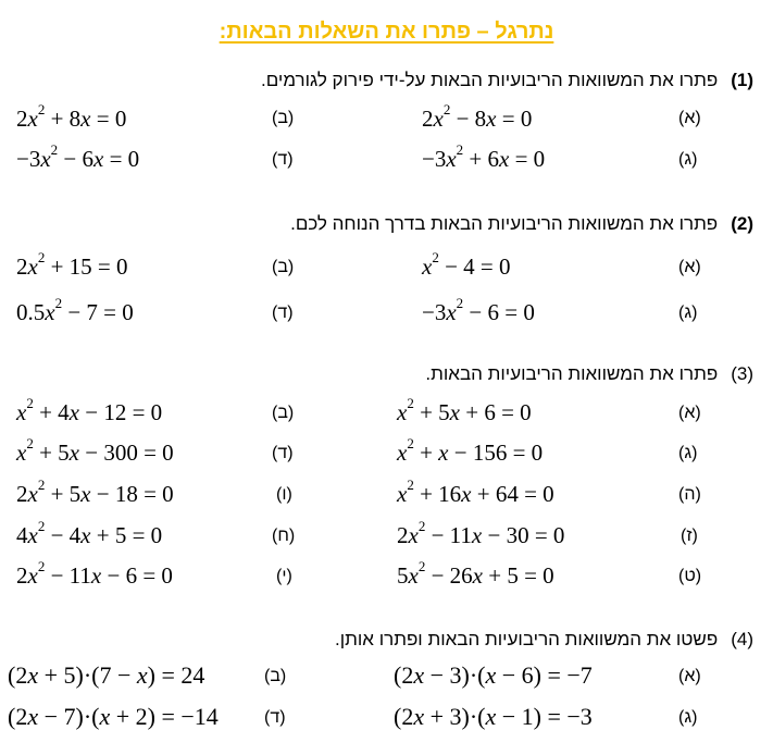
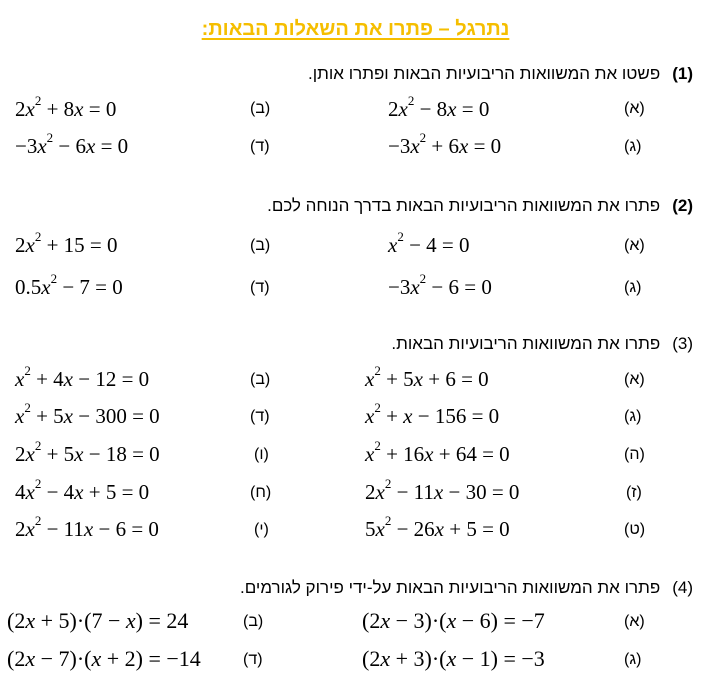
  נתרגל – פתרו את השאלות הבאות:
- (1)פתרו את המשוואות הריבועיות הבאות על-ידי פירוק לגורמים.
+ (1)פשטו את המשוואות הריבועיות הבאות ופתרו אותן.
  (א)
  2x2 − 8x = 0
  (ב)
  2x2 + 8x = 0
  (ג)
  −3x2 + 6x = 0
  (ד)
  −3x2 − 6x = 0
  (2)פתרו את המשוואות הריבועיות הבאות בדרך הנוחה לכם.
  (א)
  x2 − 4 = 0
  (ב)
  2x2 + 15 = 0
  (ג)
  −3x2 − 6 = 0
  (ד)
  0.5x2 − 7 = 0
  (3)פתרו את המשוואות הריבועיות הבאות.
  (א)
  x2 + 5x + 6 = 0
  (ב)
  x2 + 4x − 12 = 0
  (ג)
  x2 + x − 156 = 0
  (ד)
  x2 + 5x − 300 = 0
  (ה)
  x2 + 16x + 64 = 0
  (ו)
  2x2 + 5x − 18 = 0
  (ז)
  2x2 − 11x − 30 = 0
  (ח)
  4x2 − 4x + 5 = 0
  (ט)
  5x2 − 26x + 5 = 0
  (י)
  2x2 − 11x − 6 = 0
- (4)פשטו את המשוואות הריבועיות הבאות ופתרו אותן.
+ (4)פתרו את המשוואות הריבועיות הבאות על-ידי פירוק לגורמים.
  (א)
  (2x − 3)·(x − 6) = −7
  (ב)
  (2x + 5)·(7 − x) = 24
  (ג)
  (2x + 3)·(x − 1) = −3
  (ד)
  (2x − 7)·(x + 2) = −14
